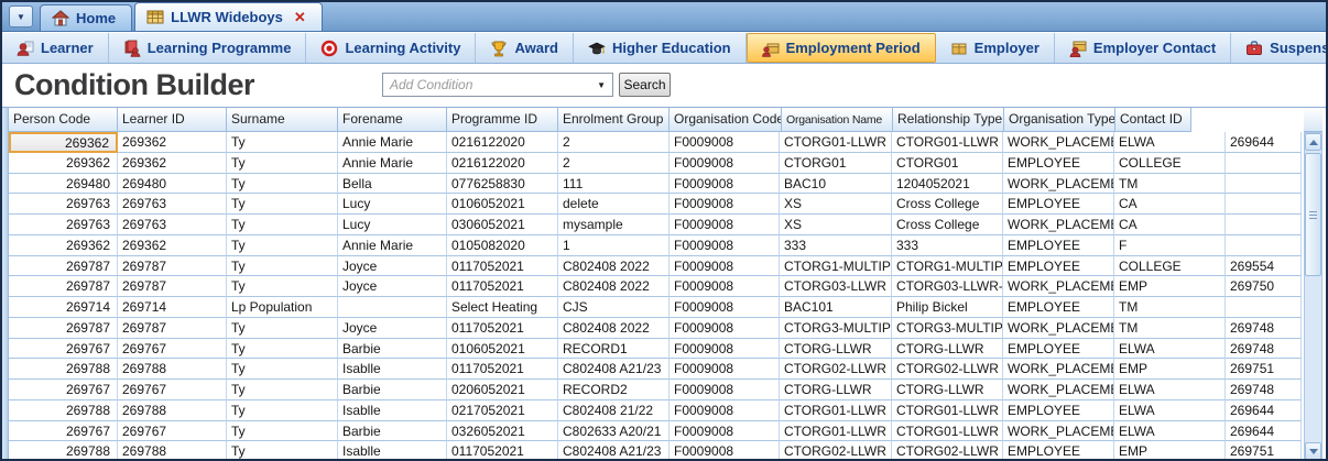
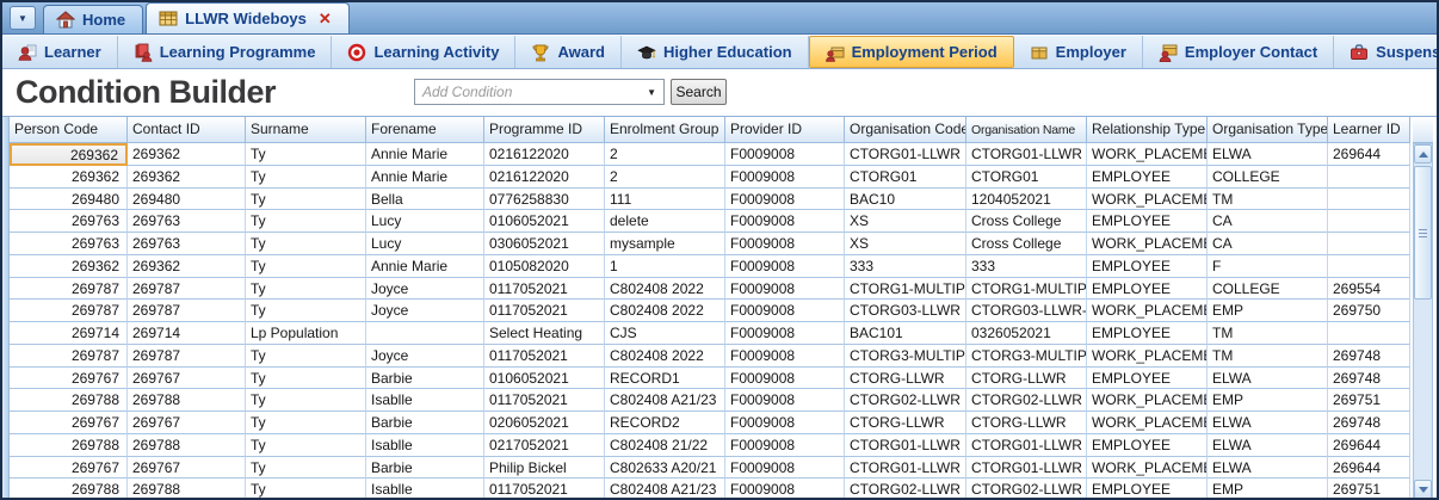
  ▼
  Home
  LLWR Wideboys
  ✕
  Learner
  Learning Programme
  Learning Activity
  Award
  Higher Education
  Employment Period
  Employer
  Employer Contact
  Condition Builder
  Add Condition
  ▼
  Search
  Person Code
- Learner ID
+ Contact ID
  Surname
  Forename
  Programme ID
  Enrolment Group
+ Provider ID
  Organisation Code
  Organisation Name
  Relationship Type
  Organisation Type
- Contact ID
+ Learner ID
  269362
  269362
  Ty
  Annie Marie
  0216122020
  2
  F0009008
  CTORG01-LLWR
  CTORG01-LLWR
  WORK_PLACEM
  ELWA
  269644
  269362
  269362
  Ty
  Annie Marie
  0216122020
  2
  F0009008
  CTORG01
  CTORG01
  EMPLOYEE
  COLLEGE
  269480
  269480
  Ty
  Bella
  0776258830
  111
  F0009008
  BAC10
  1204052021
  WORK_PLACEM
  TM
  269763
  269763
  Ty
  Lucy
  0106052021
  delete
  F0009008
  XS
  Cross College
  EMPLOYEE
  CA
  269763
  269763
  Ty
  Lucy
  0306052021
  mysample
  F0009008
  XS
  Cross College
  WORK_PLACEM
  CA
  269362
  269362
  Ty
  Annie Marie
  0105082020
  1
  F0009008
  333
  333
  EMPLOYEE
  F
  269787
  269787
  Ty
  Joyce
  0117052021
  C802408 2022
  F0009008
  CTORG1-MULTIP
  CTORG1-MULTIP
  EMPLOYEE
  COLLEGE
  269554
  269787
  269787
  Ty
  Joyce
  0117052021
  C802408 2022
  F0009008
  CTORG03-LLWR
  CTORG03-LLWR-
  WORK_PLACEM
  EMP
  269750
  269714
  269714
  Lp Population
  Select Heating
  CJS
  F0009008
  BAC101
- Philip Bickel
+ 0326052021
  EMPLOYEE
  TM
  269787
  269787
  Ty
  Joyce
  0117052021
  C802408 2022
  F0009008
  CTORG3-MULTIP
  CTORG3-MULTIP
  WORK_PLACEM
  TM
  269748
  269767
  269767
  Ty
  Barbie
  0106052021
  RECORD1
  F0009008
  CTORG-LLWR
  CTORG-LLWR
  EMPLOYEE
  ELWA
  269748
  269788
  269788
  Ty
  Isablle
  0117052021
  C802408 A21/23
  F0009008
  CTORG02-LLWR
  CTORG02-LLWR
  WORK_PLACEM
  EMP
  269751
  269767
  269767
  Ty
  Barbie
  0206052021
  RECORD2
  F0009008
  CTORG-LLWR
  CTORG-LLWR
  WORK_PLACEM
  ELWA
  269748
  269788
  269788
  Ty
  Isablle
  0217052021
  C802408 21/22
  F0009008
  CTORG01-LLWR
  CTORG01-LLWR
  EMPLOYEE
  ELWA
  269644
  269767
  269767
  Ty
  Barbie
- 0326052021
+ Philip Bickel
  C802633 A20/21
  F0009008
  CTORG01-LLWR
  CTORG01-LLWR
  WORK_PLACEM
  ELWA
  269644
  269788
  269788
  Ty
  Isablle
  0117052021
  C802408 A21/23
  F0009008
  CTORG02-LLWR
  CTORG02-LLWR
  EMPLOYEE
  EMP
  269751
